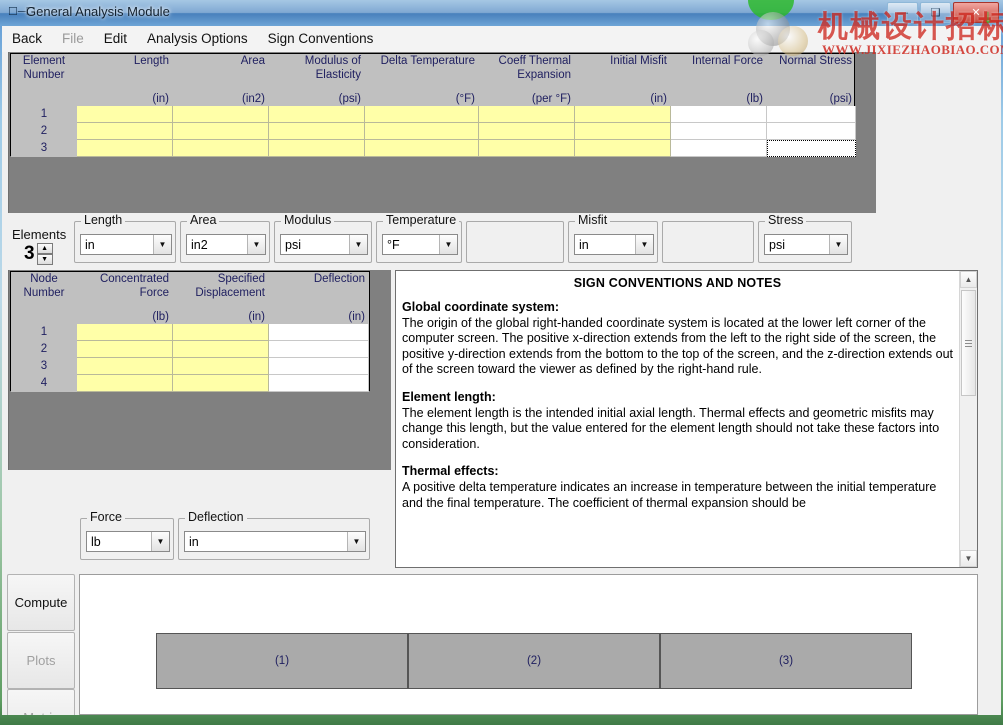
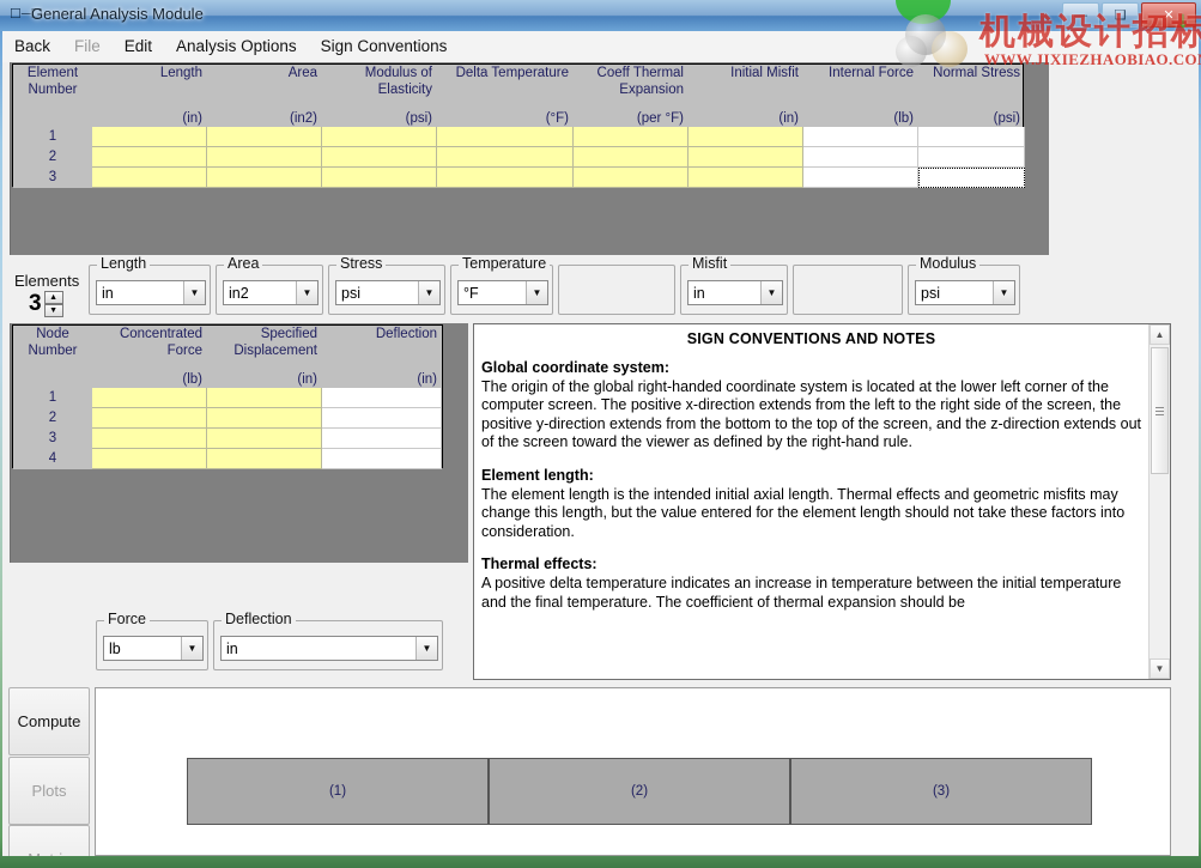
  General Analysis Module
  —
  ❑
  ✕
  Back
  File
  Edit
  Analysis Options
  Sign Conventions
  Element
  Number
  Length
  (in)
  Area
  (in2)
  Modulus of
  Elasticity
  (psi)
  Delta Temperature
  (°F)
  Coeff Thermal
  Expansion
  (per °F)
  Initial Misfit
  (in)
  Internal Force
  (lb)
  Normal Stress
  (psi)
  1
  2
  3
  Elements
  3
  Length
  in
  ▼
  Area
  in2
  ▼
- Modulus
+ Stress
  psi
  ▼
  Temperature
  °F
  ▼
  Misfit
  in
  ▼
- Stress
+ Modulus
  psi
  ▼
  Node
  Number
  Concentrated
  Force
  (lb)
  Specified
  Displacement
  (in)
  Deflection
  (in)
  1
  2
  3
  4
  SIGN CONVENTIONS AND NOTES
  Global coordinate system:
  The origin of the global right-handed coordinate system is located at the lower left corner of the computer screen. The positive x-direction extends from the left to the right side of the screen, the positive y-direction extends from the bottom to the top of the screen, and the z-direction extends out of the screen toward the viewer as defined by the right-hand rule.
  Element length:
  The element length is the intended initial axial length. Thermal effects and geometric misfits may change this length, but the value entered for the element length should not take these factors into consideration.
  Thermal effects:
  A positive delta temperature indicates an increase in temperature between the initial temperature and the final temperature. The coefficient of thermal expansion should be
  ▲
  ▼
  Force
  lb
  ▼
  Deflection
  in
  ▼
  Compute
  Plots
  (1)
  (2)
  (3)
  机械设计招标
  WWW.JIXIEZHAOBIAO.CO
  ↓
